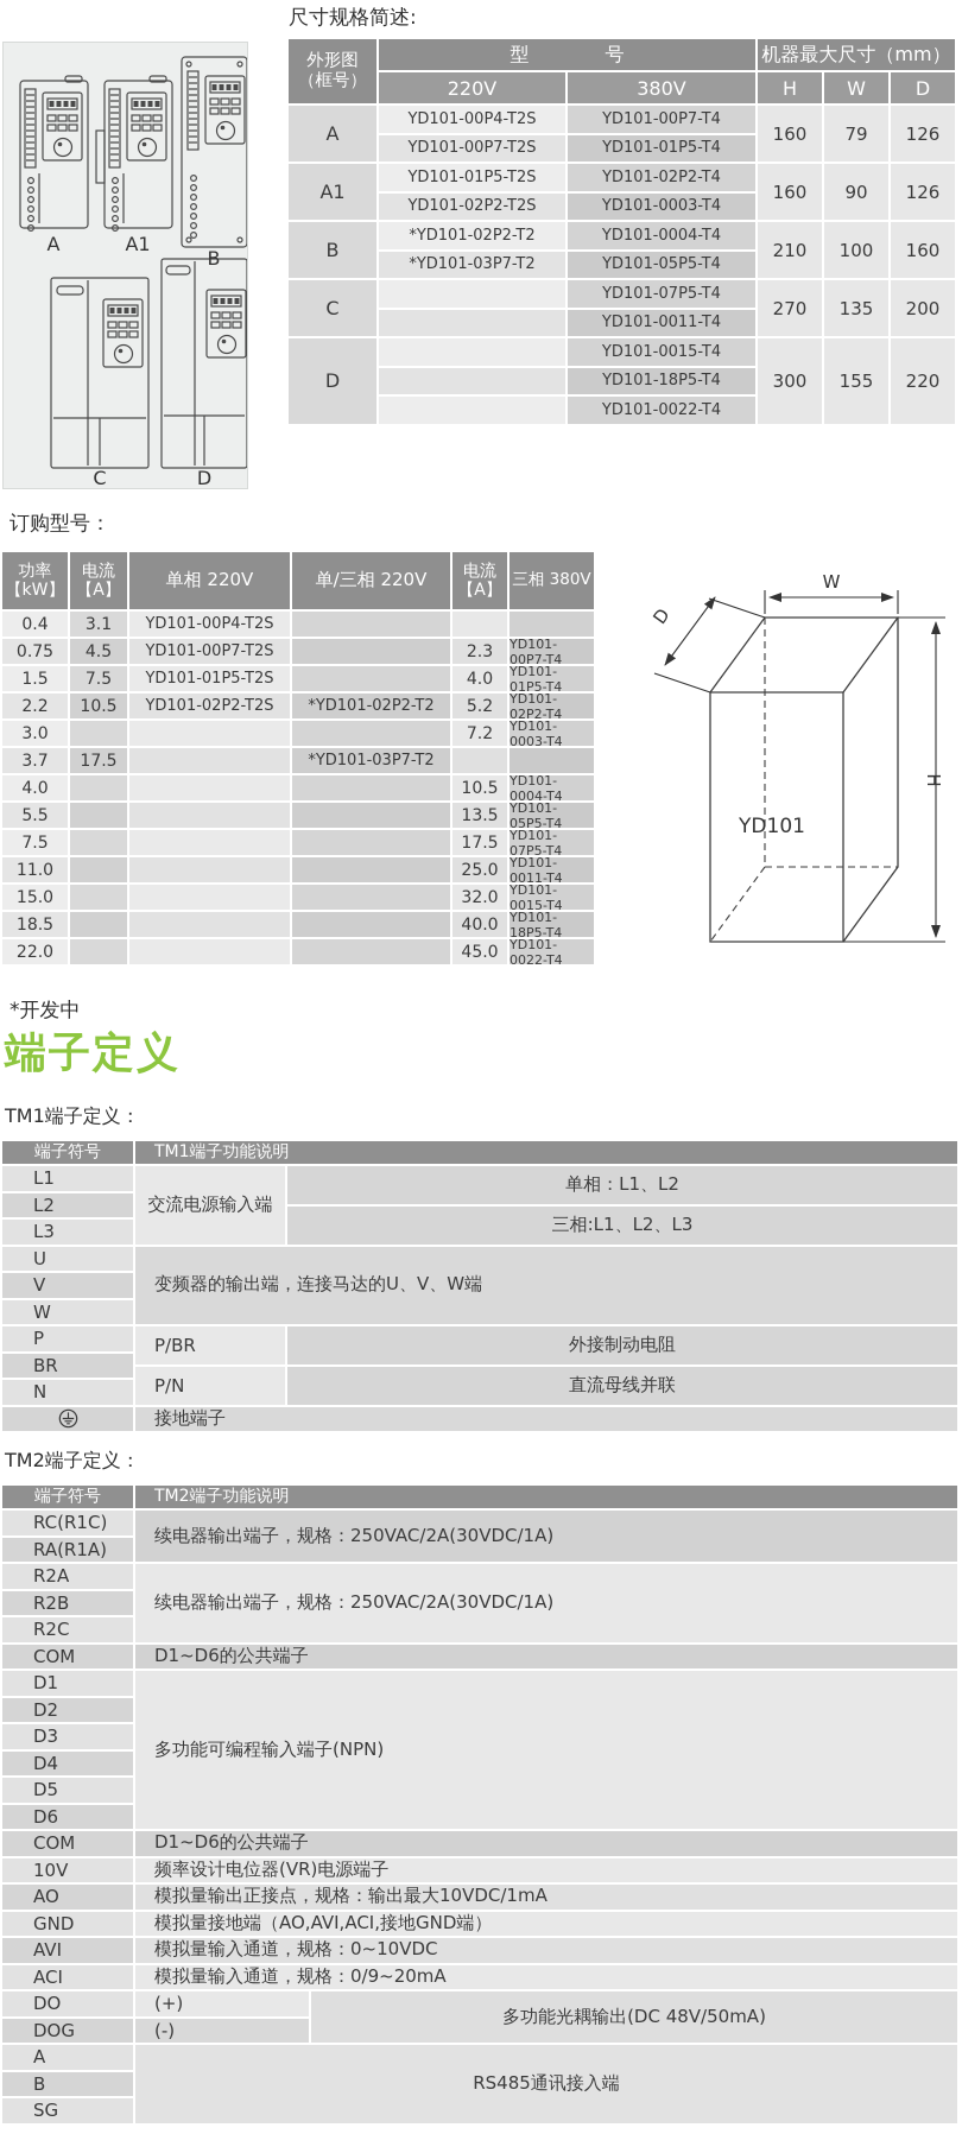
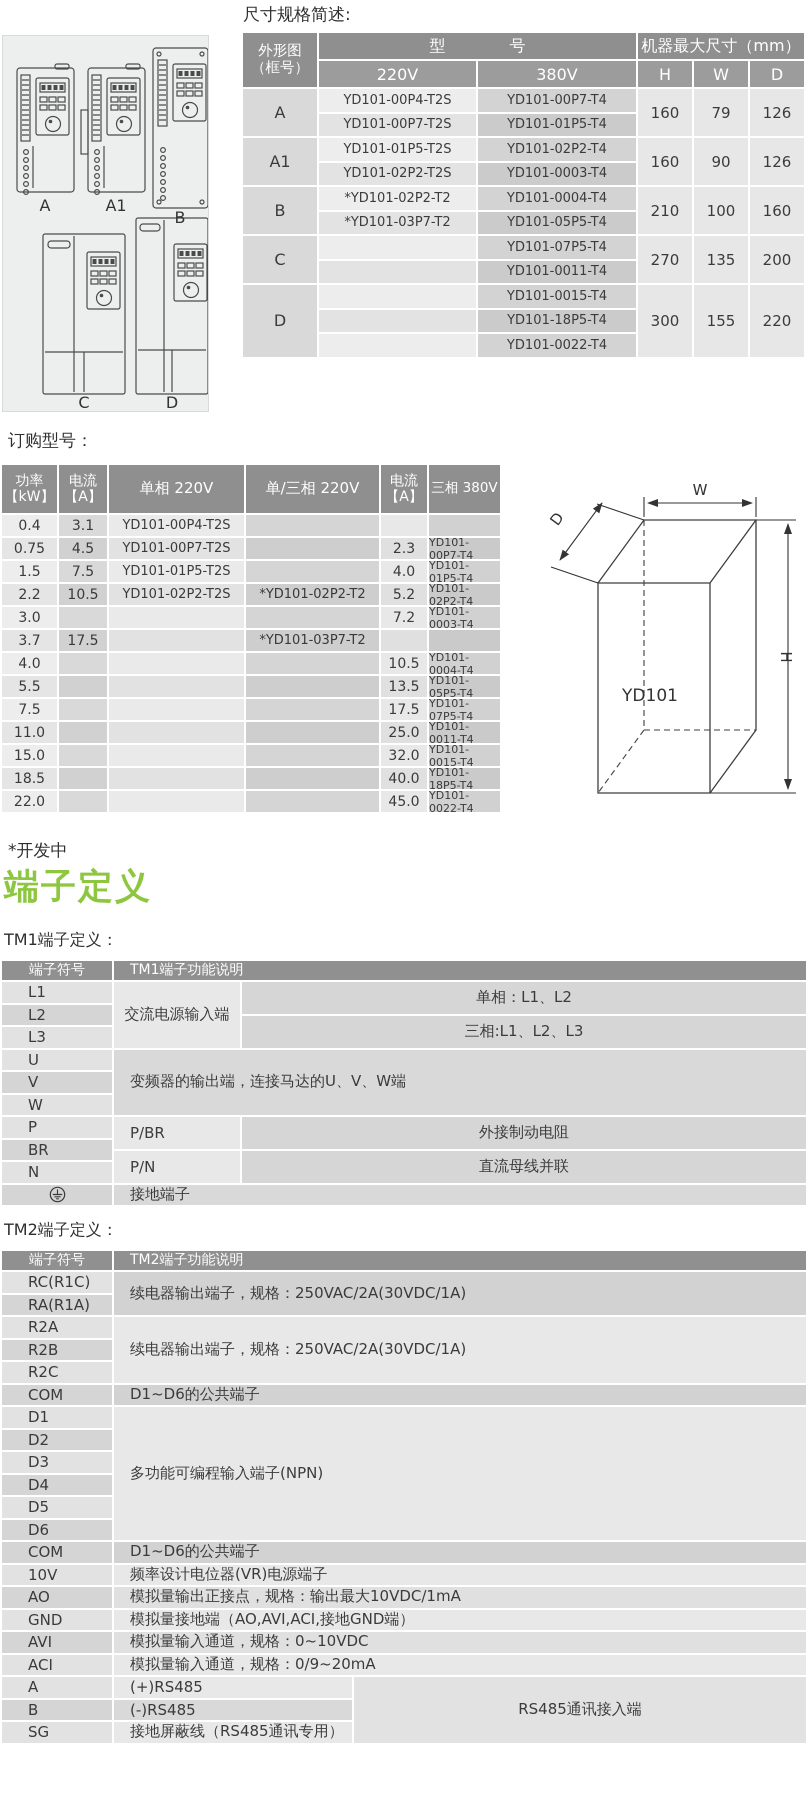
  尺寸规格简述:
  A
  A1
  B
  C
  D
  外形图
  （框号）
  型 号
  机器最大尺寸（mm）
  220V
  380V
  H
  W
  D
  A
  YD101-00P4-T2S
  YD101-00P7-T4
  YD101-00P7-T2S
  YD101-01P5-T4
  160
  79
  126
  A1
  YD101-01P5-T2S
  YD101-02P2-T4
  YD101-02P2-T2S
  YD101-0003-T4
  160
  90
  126
  B
  *YD101-02P2-T2
  YD101-0004-T4
  *YD101-03P7-T2
  YD101-05P5-T4
  210
  100
  160
  C
  YD101-07P5-T4
  YD101-0011-T4
  270
  135
  200
  D
  YD101-0015-T4
  YD101-18P5-T4
  YD101-0022-T4
  300
  155
  220
  订购型号：
  功率
  【kW】
  电流
  【A】
  单相 220V
  单/三相 220V
  电流
  【A】
  三相 380V
  0.4
  3.1
  YD101-00P4-T2S
  0.75
  4.5
  YD101-00P7-T2S
  2.3
  YD101-00P7-T4
  1.5
  7.5
  YD101-01P5-T2S
  4.0
  YD101-01P5-T4
  2.2
  10.5
  YD101-02P2-T2S
  *YD101-02P2-T2
  5.2
  YD101-02P2-T4
  3.0
  7.2
  YD101-0003-T4
  3.7
  17.5
  *YD101-03P7-T2
  4.0
  10.5
  YD101-0004-T4
  5.5
  13.5
  YD101-05P5-T4
  7.5
  17.5
  YD101-07P5-T4
  11.0
  25.0
  YD101-0011-T4
  15.0
  32.0
  YD101-0015-T4
  18.5
  40.0
  YD101-18P5-T4
  22.0
  45.0
  YD101-0022-T4
  W
  YD101
  *开发中
  端子定义
  TM1端子定义：
  端子符号
  TM1端子功能说明
  L1
  L2
  L3
  交流电源输入端
  单相：L1、L2
  三相:L1、L2、L3
  U
  V
  W
  变频器的输出端，连接马达的U、V、W端
  P
  BR
  N
  P/BR
  外接制动电阻
  P/N
  直流母线并联
  接地端子
  TM2端子定义：
  端子符号
  TM2端子功能说明
  RC(R1C)
  RA(R1A)
  续电器输出端子，规格：250VAC/2A(30VDC/1A)
  R2A
  R2B
  R2C
  续电器输出端子，规格：250VAC/2A(30VDC/1A)
  COM
  D1~D6的公共端子
  D1
  D2
  D3
  D4
  D5
  D6
  多功能可编程输入端子(NPN)
  COM
  D1~D6的公共端子
  10V
  频率设计电位器(VR)电源端子
  AO
  模拟量输出正接点，规格：输出最大10VDC/1mA
  GND
  模拟量接地端（AO,AVI,ACI,接地GND端）
  AVI
  模拟量输入通道，规格：0~10VDC
  ACI
  模拟量输入通道，规格：0/9~20mA
- DO
- DOG
- (+)
- (-)
- 多功能光耦输出(DC 48V/50mA)
  A
  B
  SG
+ (+)RS485
+ (-)RS485
+ 接地屏蔽线（RS485通讯专用）
  RS485通讯接入端
